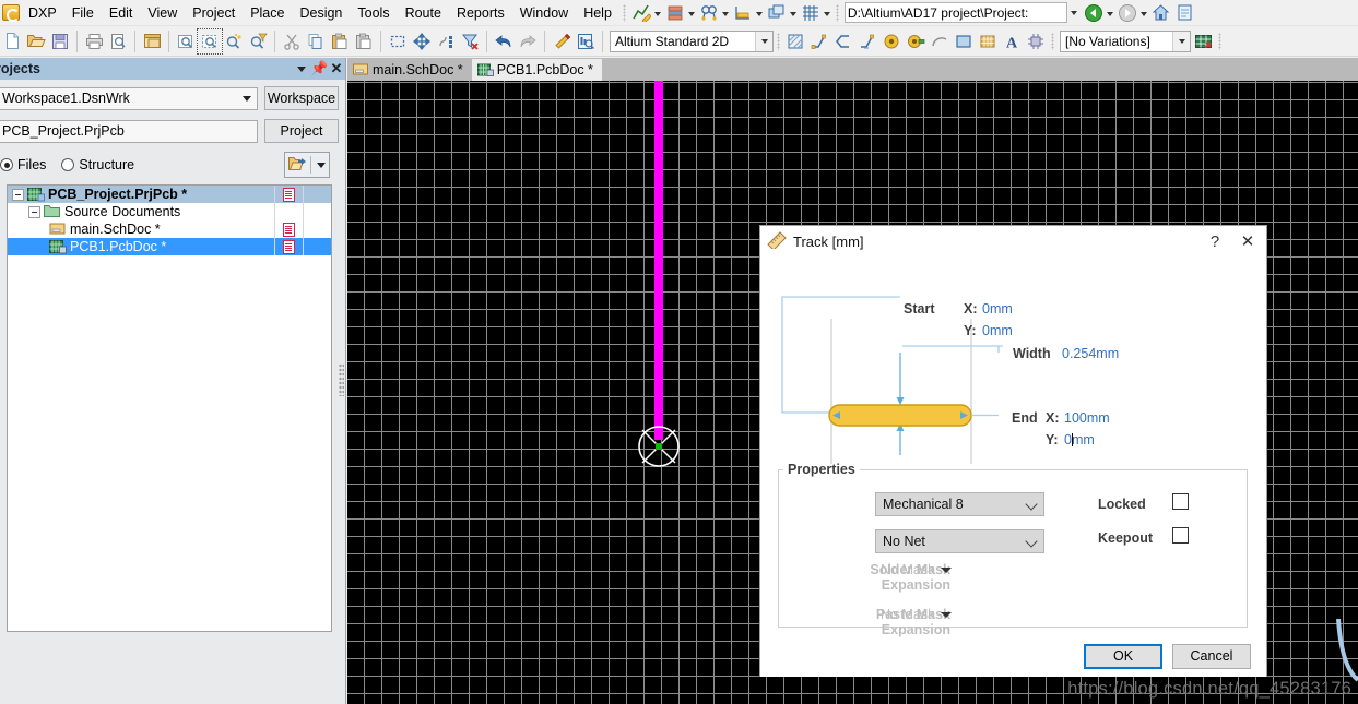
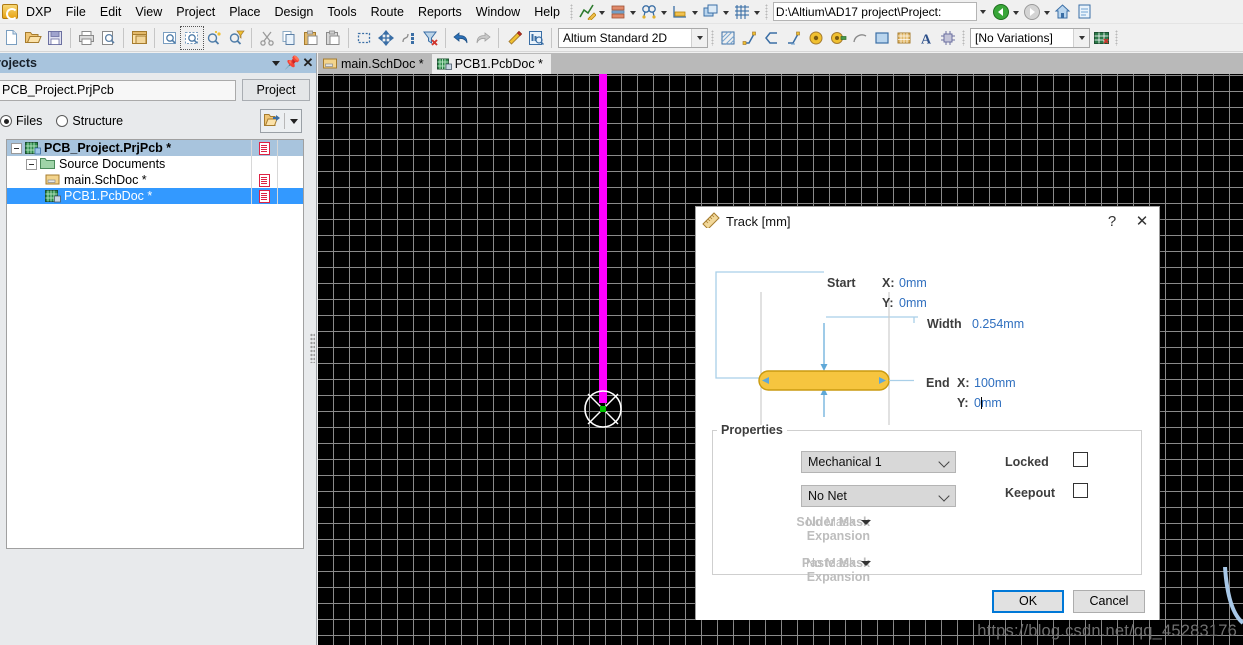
  DXP
  File
  Edit
  View
  Project
  Place
  Design
  Tools
  Route
  Reports
  Window
  Help
  D:\Altium\AD17 project\Project:
  Altium Standard 2D
  A
  [No Variations]
  ojects
  📌
  ✕
- Workspace1.DsnWrk
- Workspace
  PCB_Project.PrjPcb
  Project
  Files
  Structure
  PCB_Project.PrjPcb *
  Source Documents
  main.SchDoc *
  PCB1.PcbDoc *
  main.SchDoc *
  PCB1.PcbDoc *
  https://blog.csdn.net/qq_45283176
  Track [mm]
  ?
  ✕
  Start
  X:
  0mm
  Y:
  0mm
  Width
  0.254mm
  End
  X:
  100mm
  Y:
  0mm
  Properties
- Mechanical 8
+ Mechanical 1
  No Net
  Solder Mask
  Expansion
  No Mask
  Paste Mask
  Expansion
  No Mask
  Locked
  Keepout
  OK
  Cancel
